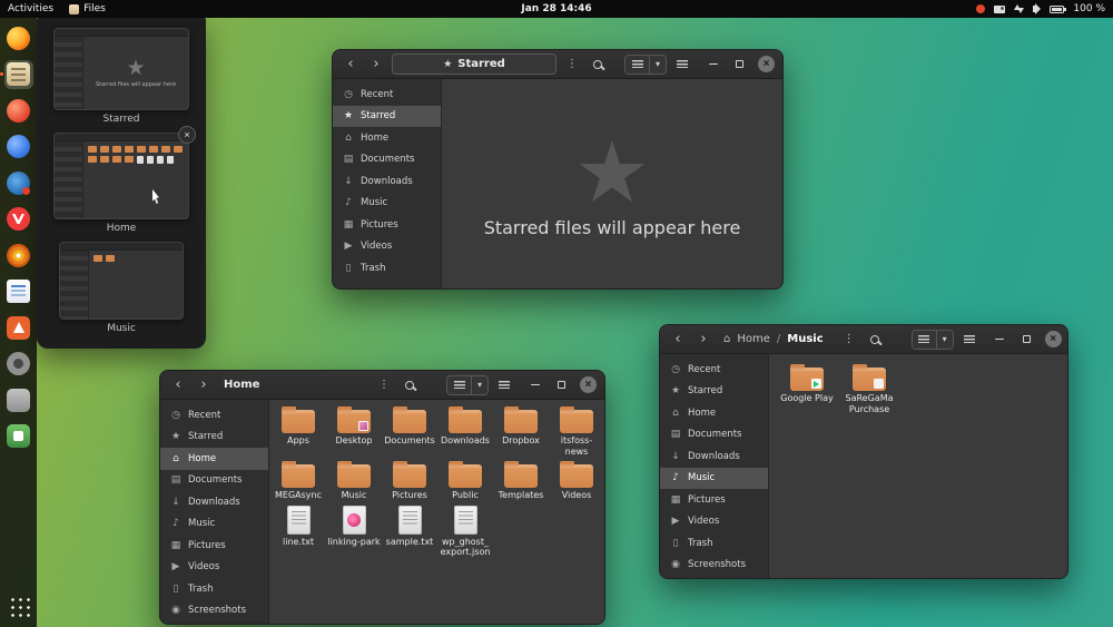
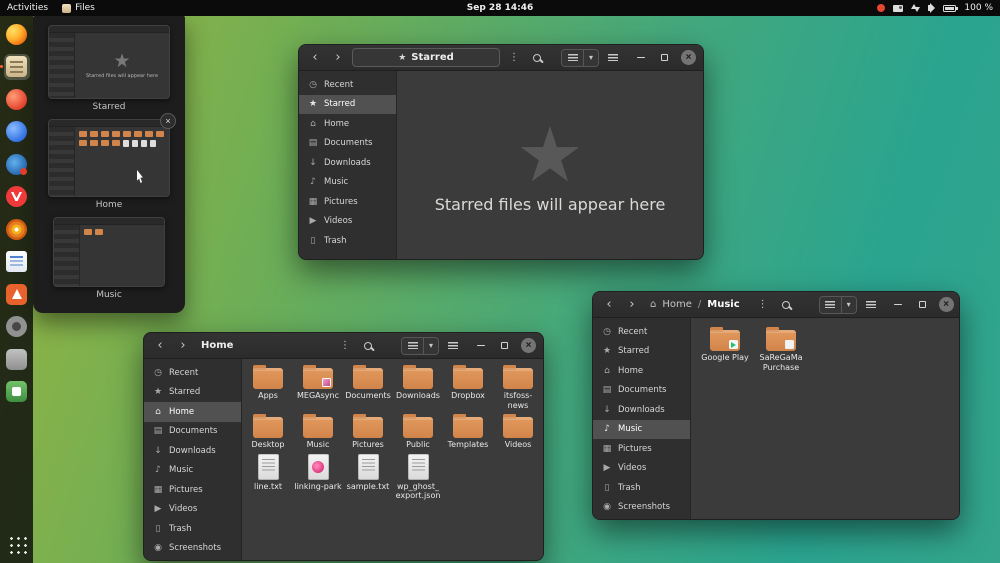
  Activities
  Files
- Jan 28 14:46
+ Sep 28 14:46
  100 %
  ★
  Starred
  ×
  Home
  Music
  ‹
  ›
  ★
  Starred
  ⋮
  ▾
  ×
  ◷
  Recent
  ★
  Starred
  ⌂
  Home
  ▤
  Documents
  ↓
  Downloads
  ♪
  Music
  ▦
  Pictures
  ▶
  Videos
  ▯
  Trash
  ★
  Starred files will appear here
  ‹
  ›
  Home
  ⋮
  ▾
  ×
  ◷
  Recent
  ★
  Starred
  ⌂
  Home
  ▤
  Documents
  ↓
  Downloads
  ♪
  Music
  ▦
  Pictures
  ▶
  Videos
  ▯
  Trash
  ◉
  Screenshots
  Apps
- Desktop
+ MEGAsync
  Documents
  Downloads
  Dropbox
  itsfoss-news
- MEGAsync
+ Desktop
  Music
  Pictures
  Public
  Templates
  Videos
  line.txt
  linking-park
  sample.txt
  wp_ghost_
  export.json
  ‹
  ›
  ⌂
  Home
  /
  Music
  ⋮
  ▾
  ×
  ◷
  Recent
  ★
  Starred
  ⌂
  Home
  ▤
  Documents
  ↓
  Downloads
  ♪
  Music
  ▦
  Pictures
  ▶
  Videos
  ▯
  Trash
  ◉
  Screenshots
  Google Play
  SaReGaMa Purchase
